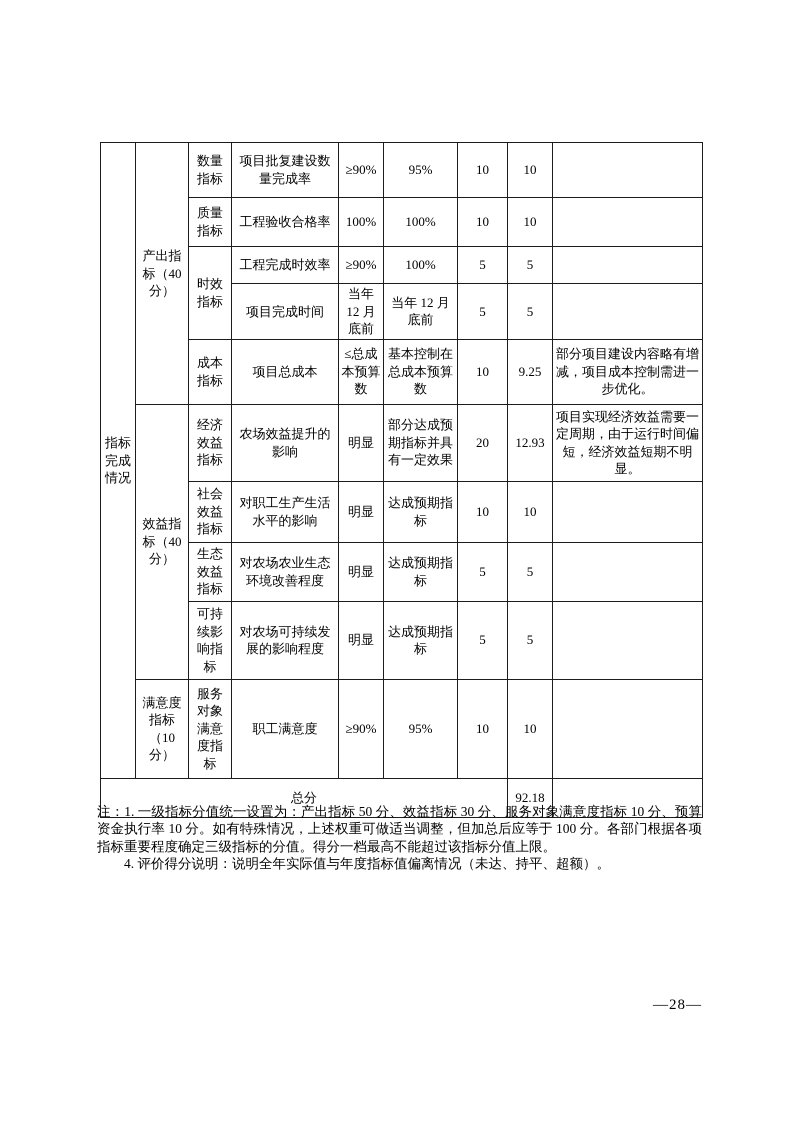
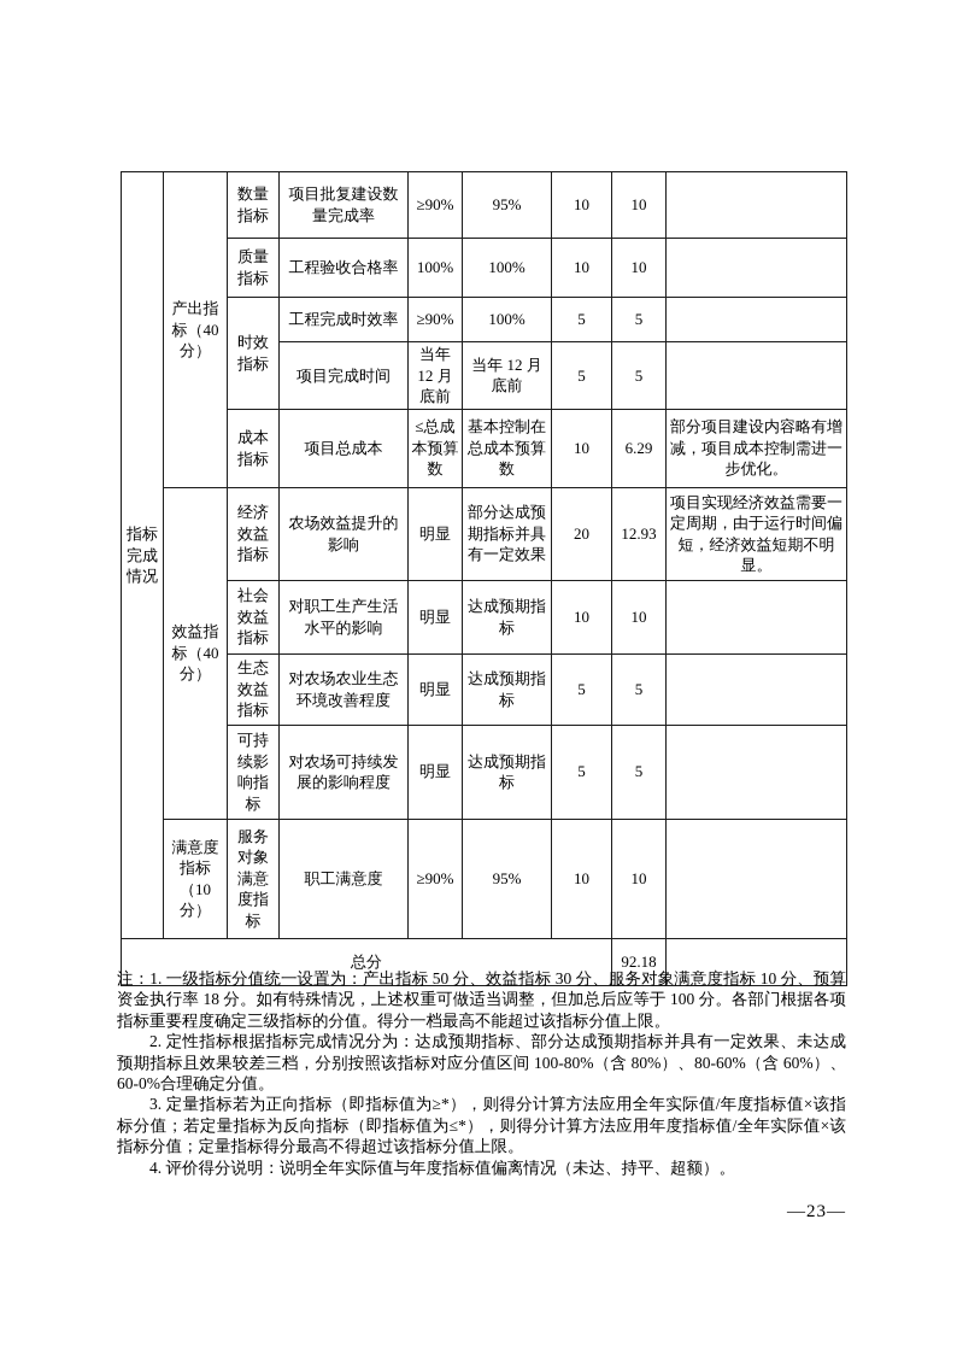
  指标完成情况	产出指标（40分）	数量指标	项目批复建设数量完成率	≥90%	95%	10	10
  质量指标	工程验收合格率	100%	100%	10	10
  时效指标	工程完成时效率	≥90%	100%	5	5
  项目完成时间	当年 12 月底前	当年 12 月底前	5	5
- 成本指标	项目总成本	≤总成本预算数	基本控制在总成本预算数	10	9.25	部分项目建设内容略有增减，项目成本控制需进一步优化。
+ 成本指标	项目总成本	≤总成本预算数	基本控制在总成本预算数	10	6.29	部分项目建设内容略有增减，项目成本控制需进一步优化。
  效益指标（40分）	经济效益指标	农场效益提升的影响	明显	部分达成预期指标并具有一定效果	20	12.93	项目实现经济效益需要一定周期，由于运行时间偏短，经济效益短期不明显。
  社会效益指标	对职工生产生活水平的影响	明显	达成预期指标	10	10
  生态效益指标	对农场农业生态环境改善程度	明显	达成预期指标	5	5
  可持续影响指标	对农场可持续发展的影响程度	明显	达成预期指标	5	5
  满意度指标（10分）	服务对象满意度指标	职工满意度	≥90%	95%	10	10
  总分	92.18
- 注：1. 一级指标分值统一设置为：产出指标 50 分、效益指标 30 分、服务对象满意度指标 10 分、预算资金执行率 10 分。如有特殊情况，上述权重可做适当调整，但加总后应等于 100 分。各部门根据各项指标重要程度确定三级指标的分值。得分一档最高不能超过该指标分值上限。
+ 注：1. 一级指标分值统一设置为：产出指标 50 分、效益指标 30 分、服务对象满意度指标 10 分、预算资金执行率 18 分。如有特殊情况，上述权重可做适当调整，但加总后应等于 100 分。各部门根据各项指标重要程度确定三级指标的分值。得分一档最高不能超过该指标分值上限。
+ 2. 定性指标根据指标完成情况分为：达成预期指标、部分达成预期指标并具有一定效果、未达成预期指标且效果较差三档，分别按照该指标对应分值区间 100-80%（含 80%）、80-60%（含 60%）、60-0%合理确定分值。
+ 3. 定量指标若为正向指标（即指标值为≥*），则得分计算方法应用全年实际值/年度指标值×该指标分值；若定量指标为反向指标（即指标值为≤*），则得分计算方法应用年度指标值/全年实际值×该指标分值；定量指标得分最高不得超过该指标分值上限。
  4. 评价得分说明：说明全年实际值与年度指标值偏离情况（未达、持平、超额）。
- —28—
+ —23—
